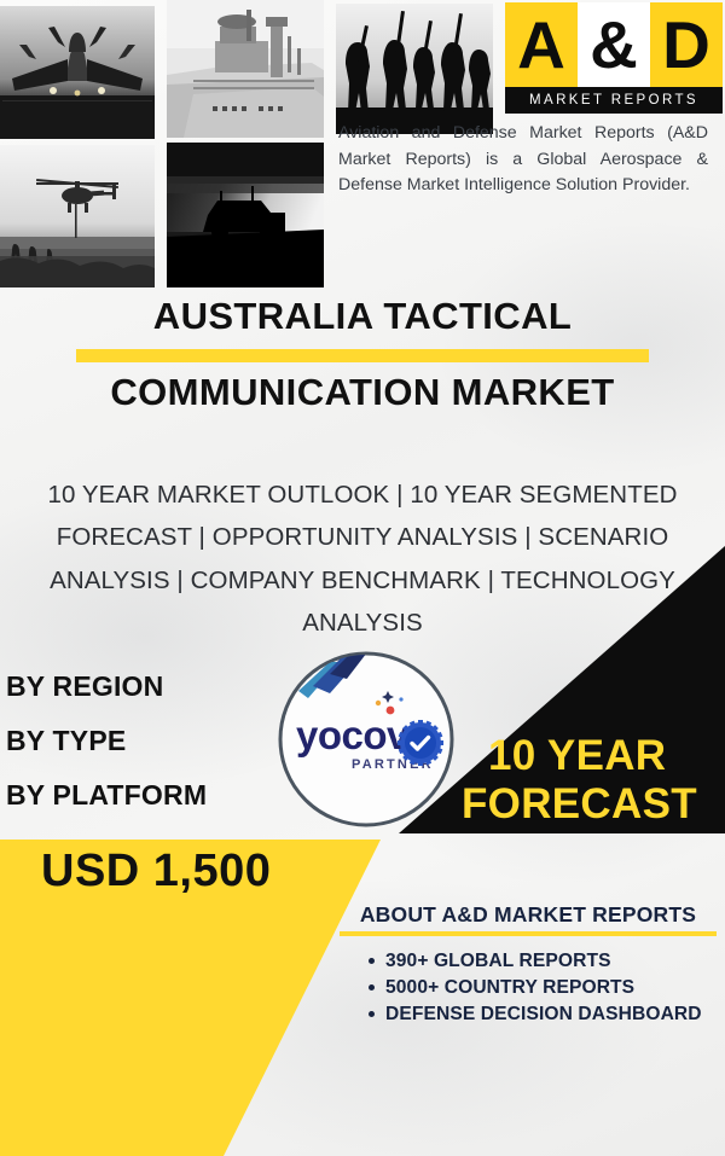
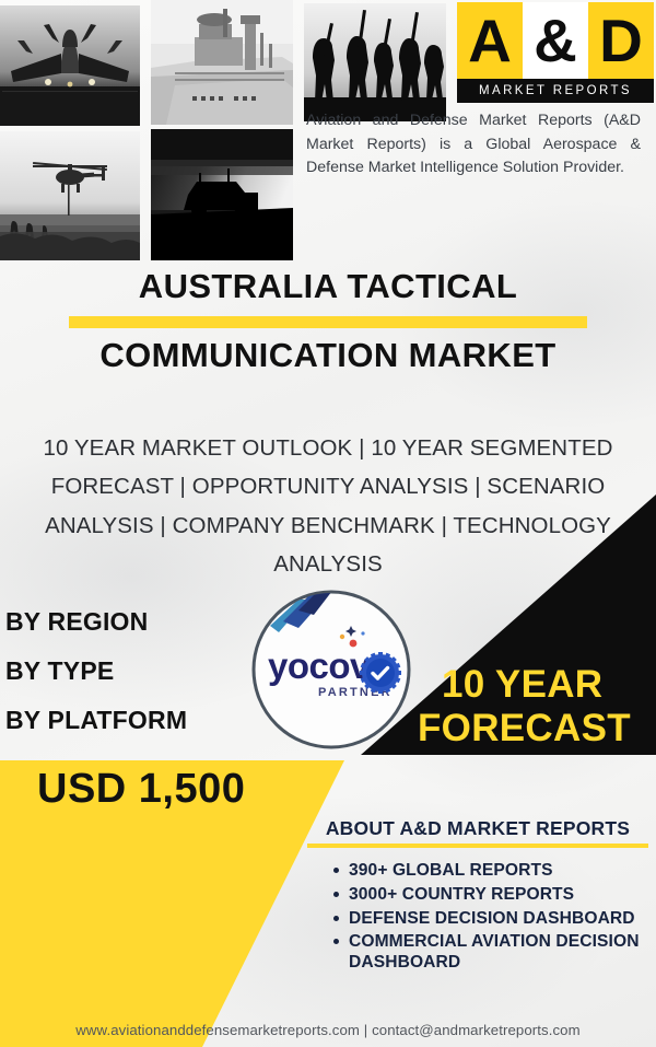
  A
  &
  D
  MARKET REPORTS
  Aviation and Defense Market Reports (A&D Market Reports) is a Global Aerospace & Defense Market Intelligence Solution Provider.
  AUSTRALIA TACTICAL
  COMMUNICATION MARKET
  10 YEAR MARKET OUTLOOK | 10 YEAR SEGMENTED FORECAST | OPPORTUNITY ANALYSIS | SCENARIO ANALYSIS | COMPANY BENCHMARK | TECHNOLOGY ANALYSIS
  BY REGION
  BY TYPE
  BY PLATFORM
  yocov
  PARTNE
  10 YEAR
  FORECAST
  USD 1,500
  ABOUT A&D MARKET REPORTS
  390+ GLOBAL REPORTS
- 5000+ COUNTRY REPORTS
+ 3000+ COUNTRY REPORTS
  DEFENSE DECISION DASHBOARD
+ COMMERCIAL AVIATION DECISION DASHBOARD
+ www.aviationanddefensemarketreports.com | contact@andmarketreports.com
